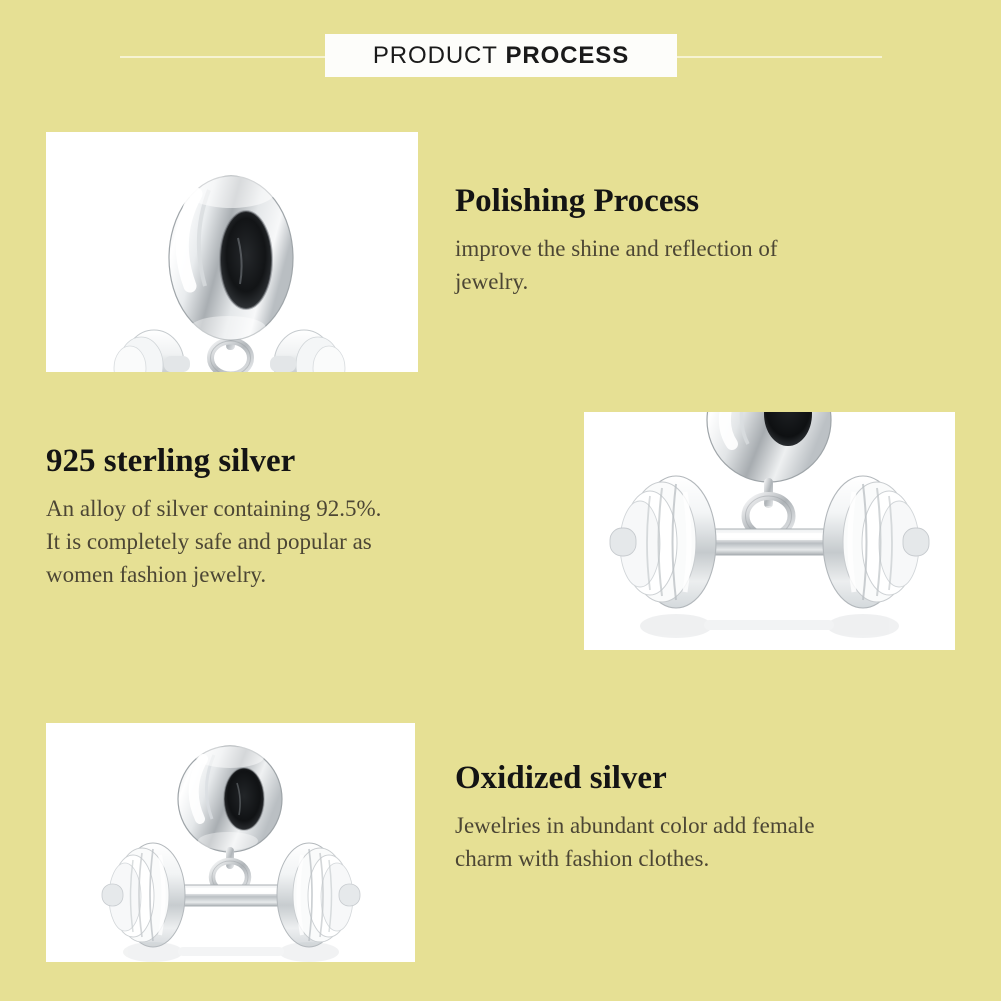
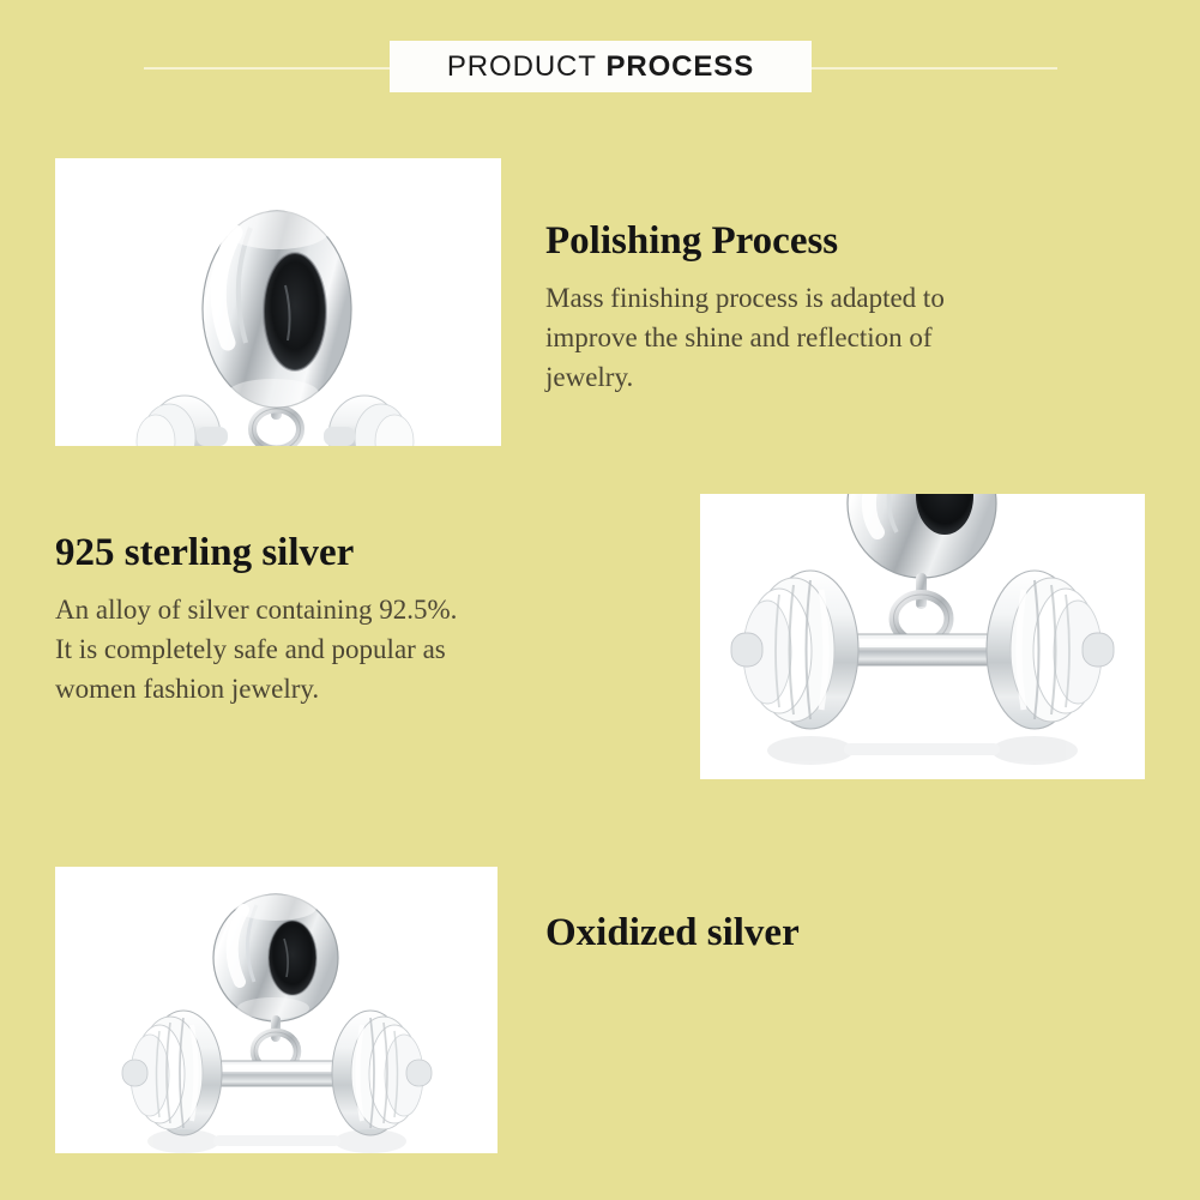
  PRODUCT PROCESS
  Polishing Process
+ Mass finishing process is adapted to
  improve the shine and reflection of
  jewelry.
  925 sterling silver
  An alloy of silver containing 92.5%.
  It is completely safe and popular as
  women fashion jewelry.
  Oxidized silver
- Jewelries in abundant color add female
- charm with fashion clothes.
